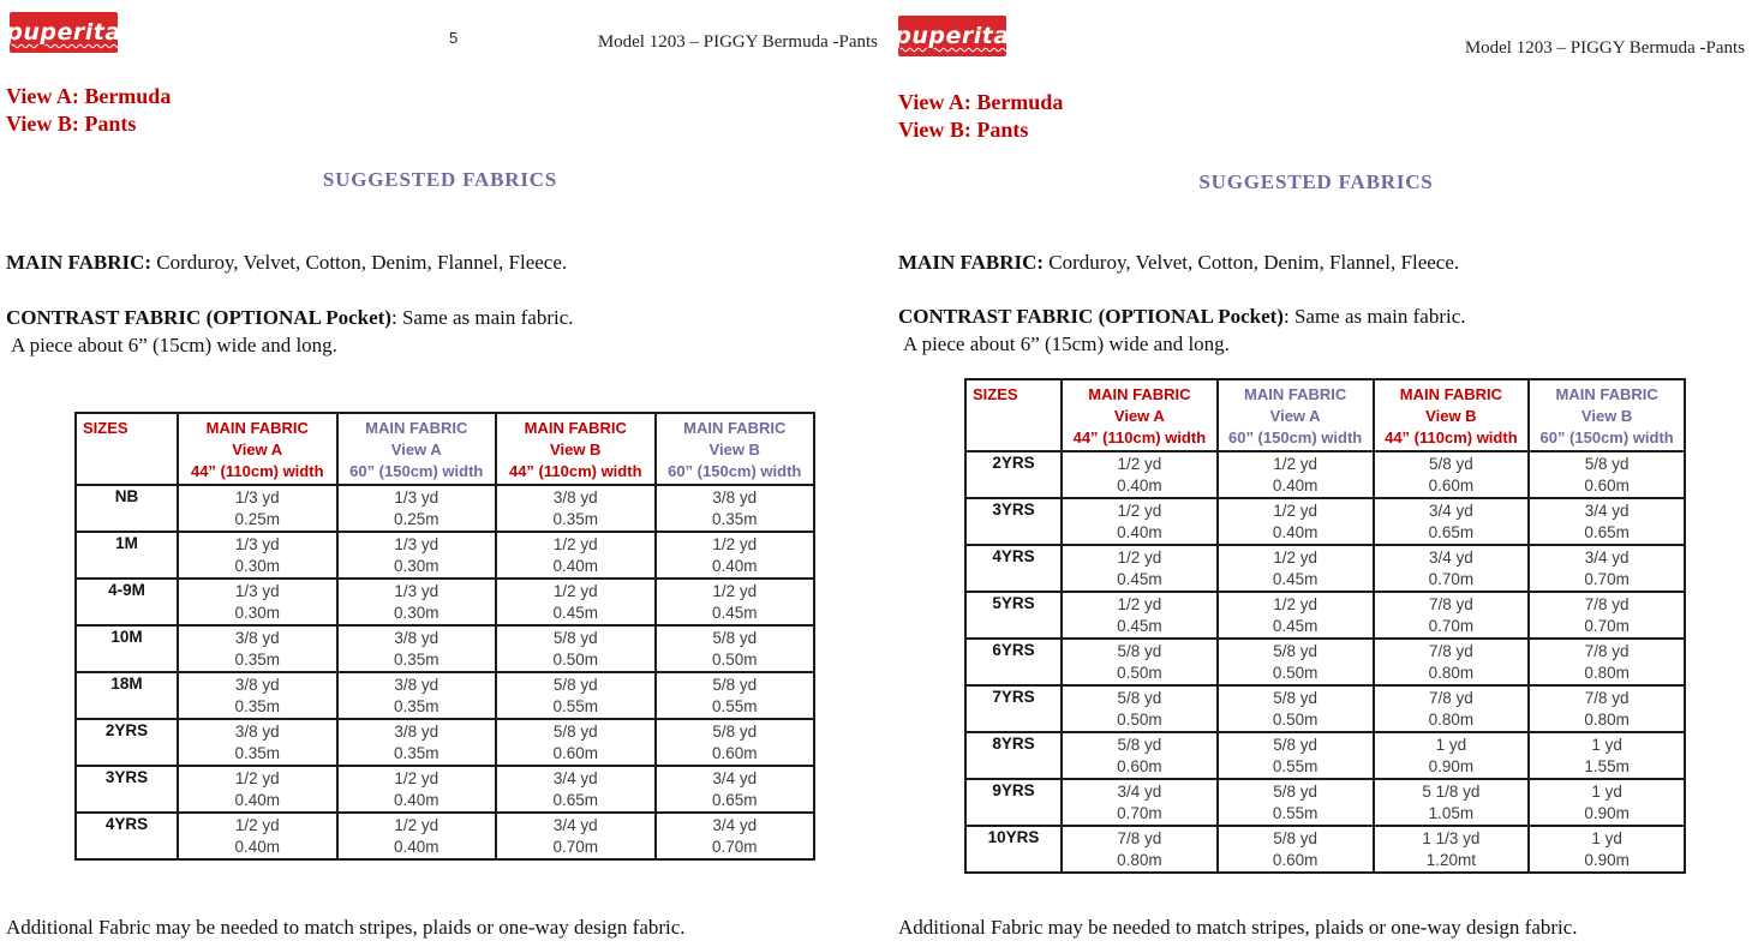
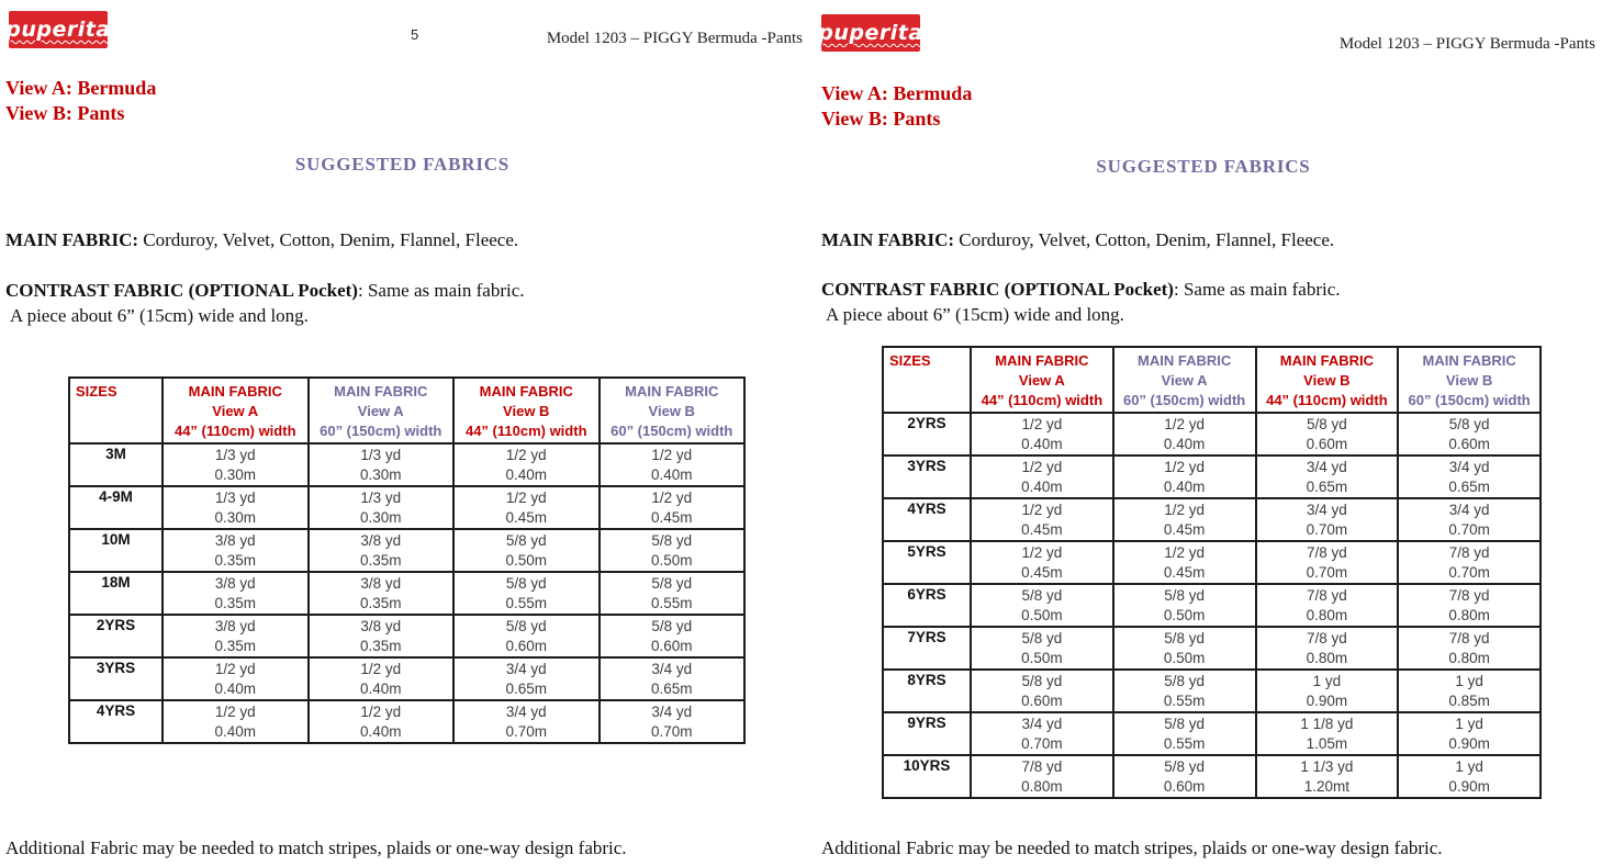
  puperita
  5
  Model 1203 – PIGGY Bermuda -Pants
  View A: Bermuda
  View B: Pants
  SUGGESTED FABRICS
  MAIN FABRIC: Corduroy, Velvet, Cotton, Denim, Flannel, Fleece.
  CONTRAST FABRIC (OPTIONAL Pocket): Same as main fabric.
  A piece about 6” (15cm) wide and long.
  SIZES	MAIN FABRICView A44” (110cm) width	MAIN FABRICView A60” (150cm) width	MAIN FABRICView B44” (110cm) width	MAIN FABRICView B60” (150cm) width
- NB	1/3 yd0.25m	1/3 yd0.25m	3/8 yd0.35m	3/8 yd0.35m
- 1M	1/3 yd0.30m	1/3 yd0.30m	1/2 yd0.40m	1/2 yd0.40m
+ 3M	1/3 yd0.30m	1/3 yd0.30m	1/2 yd0.40m	1/2 yd0.40m
  4-9M	1/3 yd0.30m	1/3 yd0.30m	1/2 yd0.45m	1/2 yd0.45m
  10M	3/8 yd0.35m	3/8 yd0.35m	5/8 yd0.50m	5/8 yd0.50m
  18M	3/8 yd0.35m	3/8 yd0.35m	5/8 yd0.55m	5/8 yd0.55m
  2YRS	3/8 yd0.35m	3/8 yd0.35m	5/8 yd0.60m	5/8 yd0.60m
  3YRS	1/2 yd0.40m	1/2 yd0.40m	3/4 yd0.65m	3/4 yd0.65m
  4YRS	1/2 yd0.40m	1/2 yd0.40m	3/4 yd0.70m	3/4 yd0.70m
  Additional Fabric may be needed to match stripes, plaids or one-way design fabric.
  puperita
  Model 1203 – PIGGY Bermuda -Pants
  View A: Bermuda
  View B: Pants
  SUGGESTED FABRICS
  MAIN FABRIC: Corduroy, Velvet, Cotton, Denim, Flannel, Fleece.
  CONTRAST FABRIC (OPTIONAL Pocket): Same as main fabric.
  A piece about 6” (15cm) wide and long.
  SIZES	MAIN FABRICView A44” (110cm) width	MAIN FABRICView A60” (150cm) width	MAIN FABRICView B44” (110cm) width	MAIN FABRICView B60” (150cm) width
  2YRS	1/2 yd0.40m	1/2 yd0.40m	5/8 yd0.60m	5/8 yd0.60m
  3YRS	1/2 yd0.40m	1/2 yd0.40m	3/4 yd0.65m	3/4 yd0.65m
  4YRS	1/2 yd0.45m	1/2 yd0.45m	3/4 yd0.70m	3/4 yd0.70m
  5YRS	1/2 yd0.45m	1/2 yd0.45m	7/8 yd0.70m	7/8 yd0.70m
  6YRS	5/8 yd0.50m	5/8 yd0.50m	7/8 yd0.80m	7/8 yd0.80m
  7YRS	5/8 yd0.50m	5/8 yd0.50m	7/8 yd0.80m	7/8 yd0.80m
- 8YRS	5/8 yd0.60m	5/8 yd0.55m	1 yd0.90m	1 yd1.55m
+ 8YRS	5/8 yd0.60m	5/8 yd0.55m	1 yd0.90m	1 yd0.85m
- 9YRS	3/4 yd0.70m	5/8 yd0.55m	5 1/8 yd1.05m	1 yd0.90m
+ 9YRS	3/4 yd0.70m	5/8 yd0.55m	1 1/8 yd1.05m	1 yd0.90m
  10YRS	7/8 yd0.80m	5/8 yd0.60m	1 1/3 yd1.20mt	1 yd0.90m
  Additional Fabric may be needed to match stripes, plaids or one-way design fabric.
